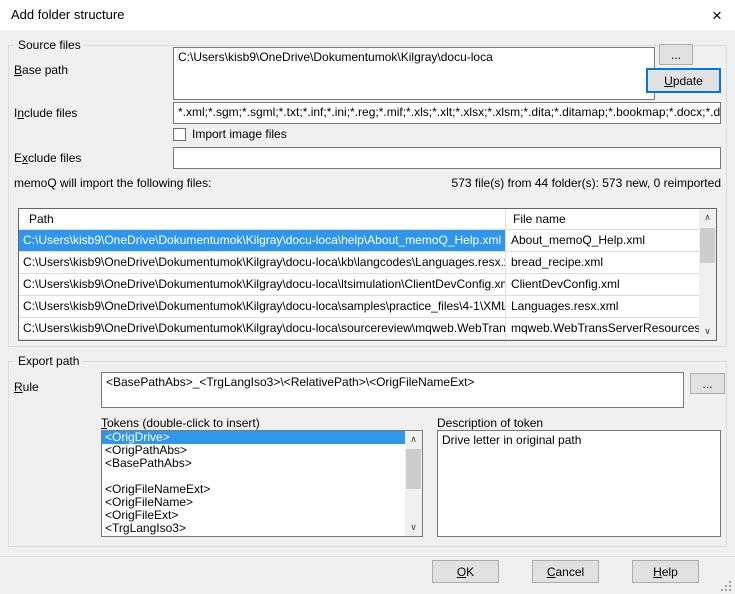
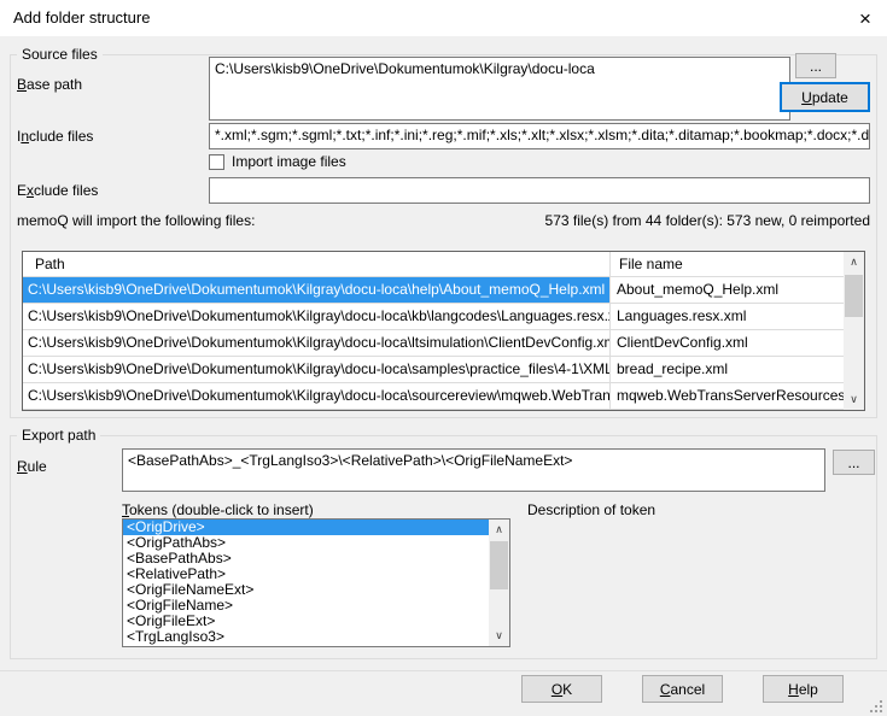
  Add folder structure
  ×
  Source files
  Base path
  C:\Users\kisb9\OneDrive\Dokumentumok\Kilgray\docu-loca
  ...
  U
  pdate
  Include files
  *.xml;*.sgm;*.sgml;*.txt;*.inf;*.ini;*.reg;*.mif;*.xls;*.xlt;*.xlsx;*.xlsm;*.dita;*.ditamap;*.bookmap;*.docx;*.d
  Import image files
  Exclude files
  memoQ will import the following files:
  573 file(s) from 44 folder(s): 573 new, 0 reimported
  Path
  File name
  C:\Users\kisb9\OneDrive\Dokumentumok\Kilgray\docu-loca\help\About_memoQ_Help.xml
  About_memoQ_Help.xml
  C:\Users\kisb9\OneDrive\Dokumentumok\Kilgray\docu-loca\kb\langcodes\Languages.resx.
- bread_recipe.xml
+ Languages.resx.xml
  C:\Users\kisb9\OneDrive\Dokumentumok\Kilgray\docu-loca\ltsimulation\ClientDevConfig.xm
  ClientDevConfig.xml
  C:\Users\kisb9\OneDrive\Dokumentumok\Kilgray\docu-loca\samples\practice_files\4-1\XML
- Languages.resx.xml
+ bread_recipe.xml
  C:\Users\kisb9\OneDrive\Dokumentumok\Kilgray\docu-loca\sourcereview\mqweb.WebTran
  mqweb.WebTransServerResources
  ∧
  ∨
  Export path
  Rule
  <BasePathAbs>_<TrgLangIso3>\<RelativePath>\<OrigFileNameExt>
  ...
  Tokens (double-click to insert)
  Description of token
  <OrigDrive>
  <OrigPathAbs>
  <BasePathAbs>
+ <RelativePath>
  <OrigFileNameExt>
  <OrigFileName>
  <OrigFileExt>
  <TrgLangIso3>
  ∧
  ∨
- Drive letter in original path
  O
  K
  C
  ancel
  H
  elp
